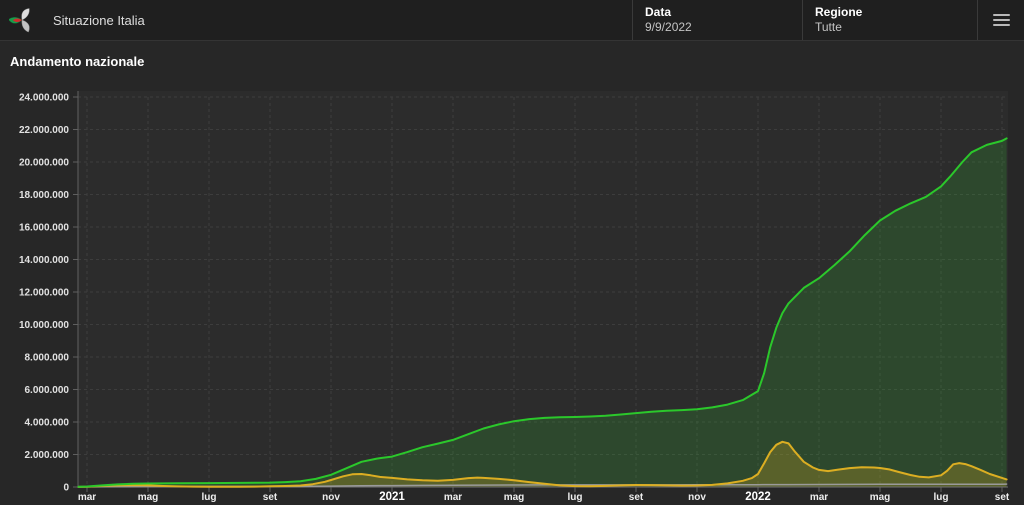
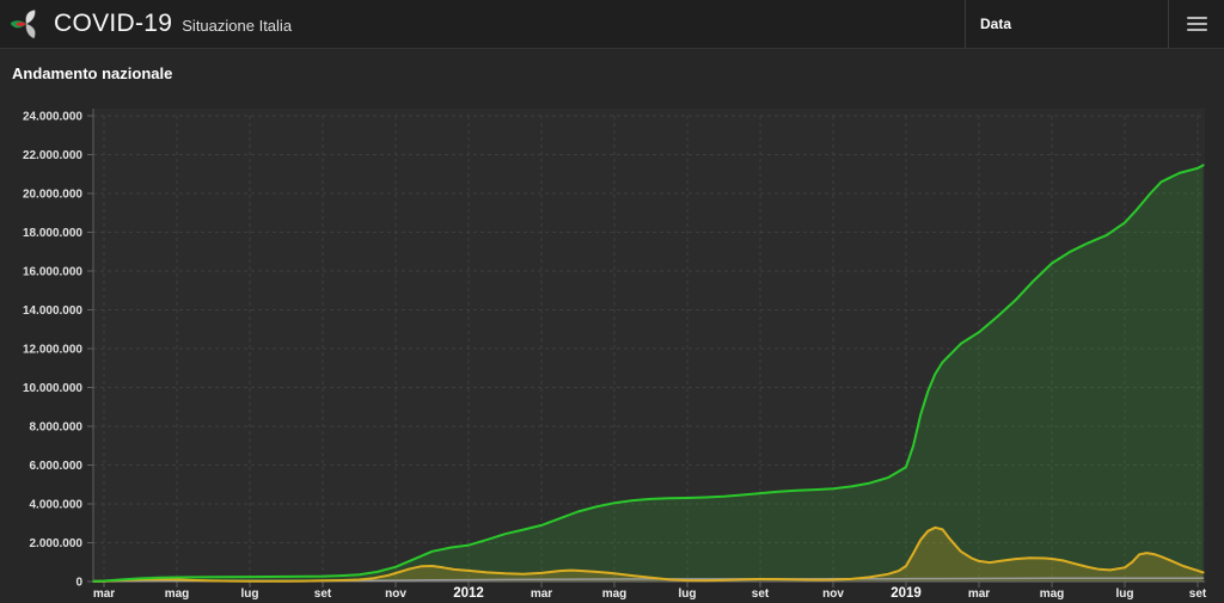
+ COVID-19
  Situazione Italia
  Data
- 9/9/2022
- Regione
- Tutte
  Andamento nazionale
  mar
  mag
  lug
  set
  nov
- 2021
+ 2012
  mar
  mag
  lug
  set
  nov
- 2022
+ 2019
  mar
  mag
  lug
  set
  0
  2.000.000
  4.000.000
  6.000.000
  8.000.000
  10.000.000
  12.000.000
  14.000.000
  16.000.000
  18.000.000
  20.000.000
  22.000.000
  24.000.000
